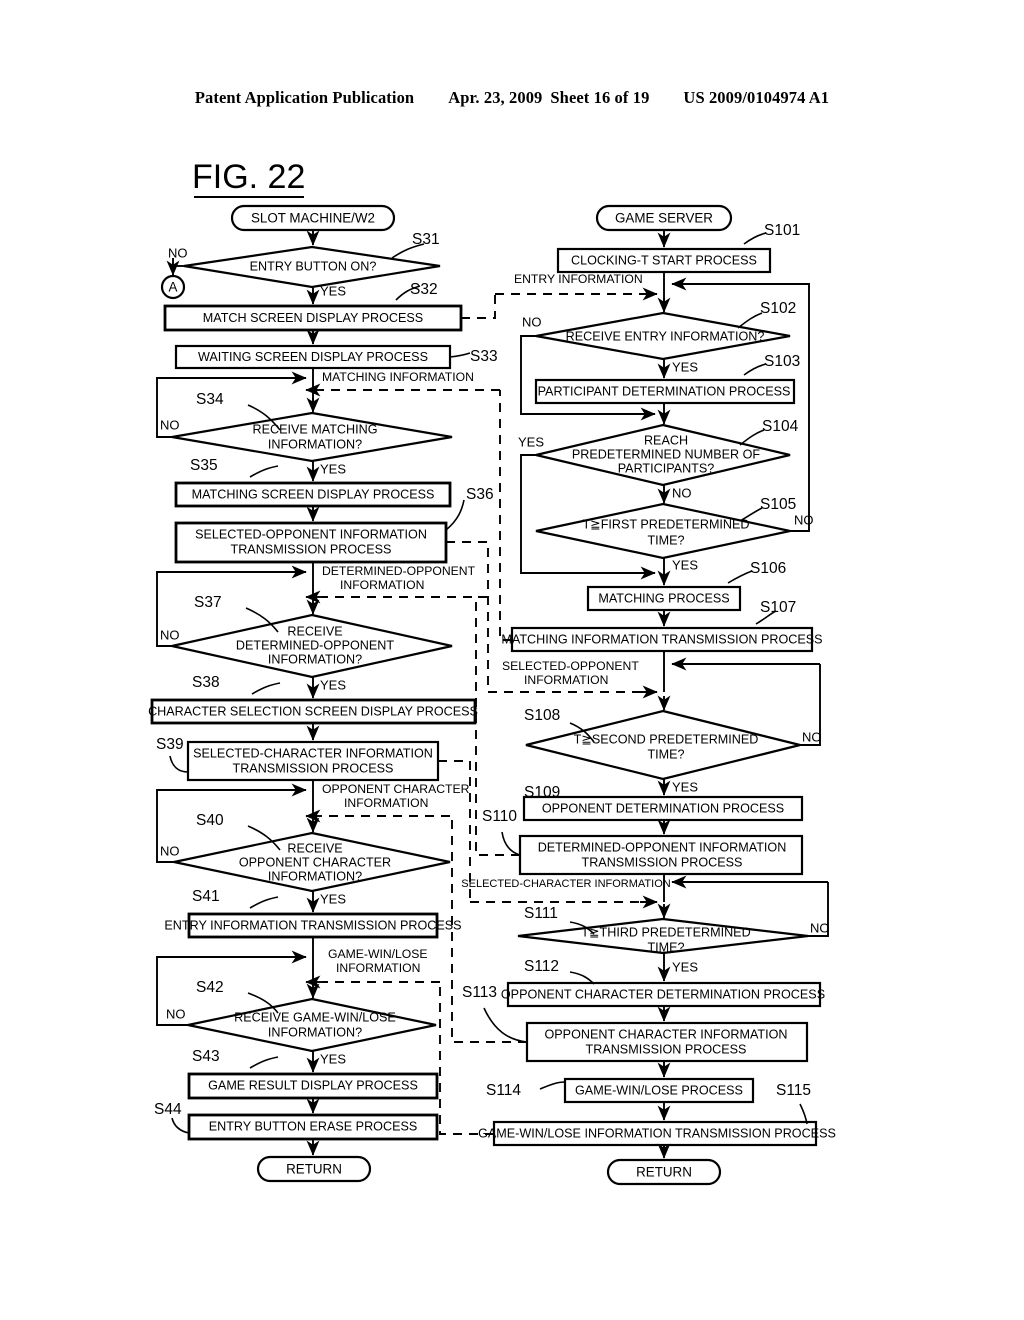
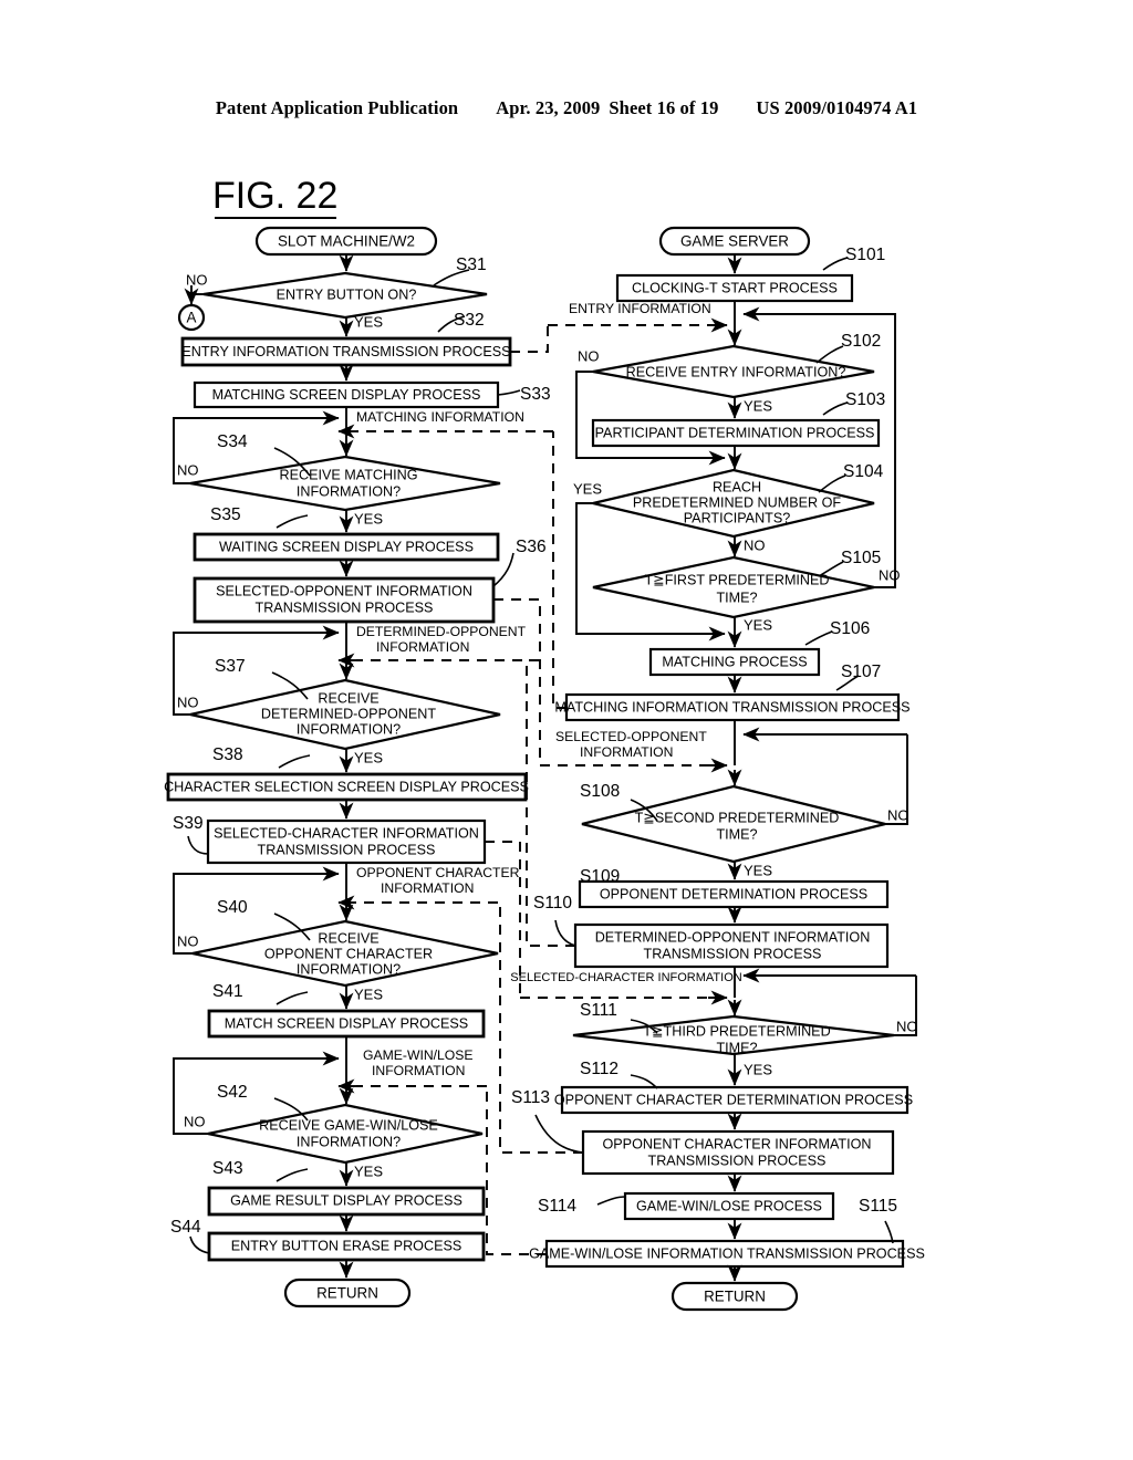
  Patent Application Publication Apr. 23, 2009 Sheet 16 of 19 US 2009/0104974 A1
  FIG. 22
  SLOT MACHINE/W2
  ENTRY BUTTON ON?
  S31
  NO
  A
  YES
- MATCH SCREEN DISPLAY PROCESS
+ ENTRY INFORMATION TRANSMISSION PROCESS
  S32
- WAITING SCREEN DISPLAY PROCESS
+ MATCHING SCREEN DISPLAY PROCESS
  S33
  MATCHING INFORMATION
  RECEIVE MATCHING
  INFORMATION?
  S34
  NO
  YES
- MATCHING SCREEN DISPLAY PROCESS
+ WAITING SCREEN DISPLAY PROCESS
  S35
  SELECTED-OPPONENT INFORMATION
  TRANSMISSION PROCESS
  S36
  DETERMINED-OPPONENT
  INFORMATION
  RECEIVE
  DETERMINED-OPPONENT
  INFORMATION?
  S37
  NO
  YES
  CHARACTER SELECTION SCREEN DISPLAY PROCESS
  S38
  SELECTED-CHARACTER INFORMATION
  TRANSMISSION PROCESS
  S39
  OPPONENT CHARACTER
  INFORMATION
  RECEIVE
  OPPONENT CHARACTER
  INFORMATION?
  S40
  NO
  YES
- ENTRY INFORMATION TRANSMISSION PROCESS
+ MATCH SCREEN DISPLAY PROCESS
  S41
  GAME-WIN/LOSE
  INFORMATION
  RECEIVE GAME-WIN/LOSE
  INFORMATION?
  S42
  NO
  YES
  GAME RESULT DISPLAY PROCESS
  S43
  ENTRY BUTTON ERASE PROCESS
  S44
  RETURN
  GAME SERVER
  CLOCKING-T START PROCESS
  S101
  ENTRY INFORMATION
  RECEIVE ENTRY INFORMATION?
  S102
  NO
  YES
  PARTICIPANT DETERMINATION PROCESS
  S103
  REACH
  PREDETERMINED NUMBER OF
  PARTICIPANTS?
  S104
  YES
  NO
  T≧FIRST PREDETERMINED
  TIME?
  S105
  YES
  MATCHING PROCESS
  S106
  ATCHING INFORMATION TRANSMISSION PROCESS
  S107
  SELECTED-OPPONENT
  INFORMATION
  T≧SECOND PREDETERMINED
  TIME?
  S108
  NO
  YES
  OPPONENT DETERMINATION PROCESS
  S109
  DETERMINED-OPPONENT INFORMATION
  TRANSMISSION PROCESS
  S110
  SELECTED-CHARACTER INFORMATION
  T≧THIRD PREDETERMINED
  TIME?
  S111
  NO
  YES
  OPPONENT CHARACTER DETERMINATION PROCESS
  S113
  S112
  OPPONENT CHARACTER INFORMATION
  TRANSMISSION PROCESS
  GAME-WIN/LOSE PROCESS
  S114
  S115
  GME-WIN/LOSE INFORMATION TRANSMISSION PROCESS
  RETURN
